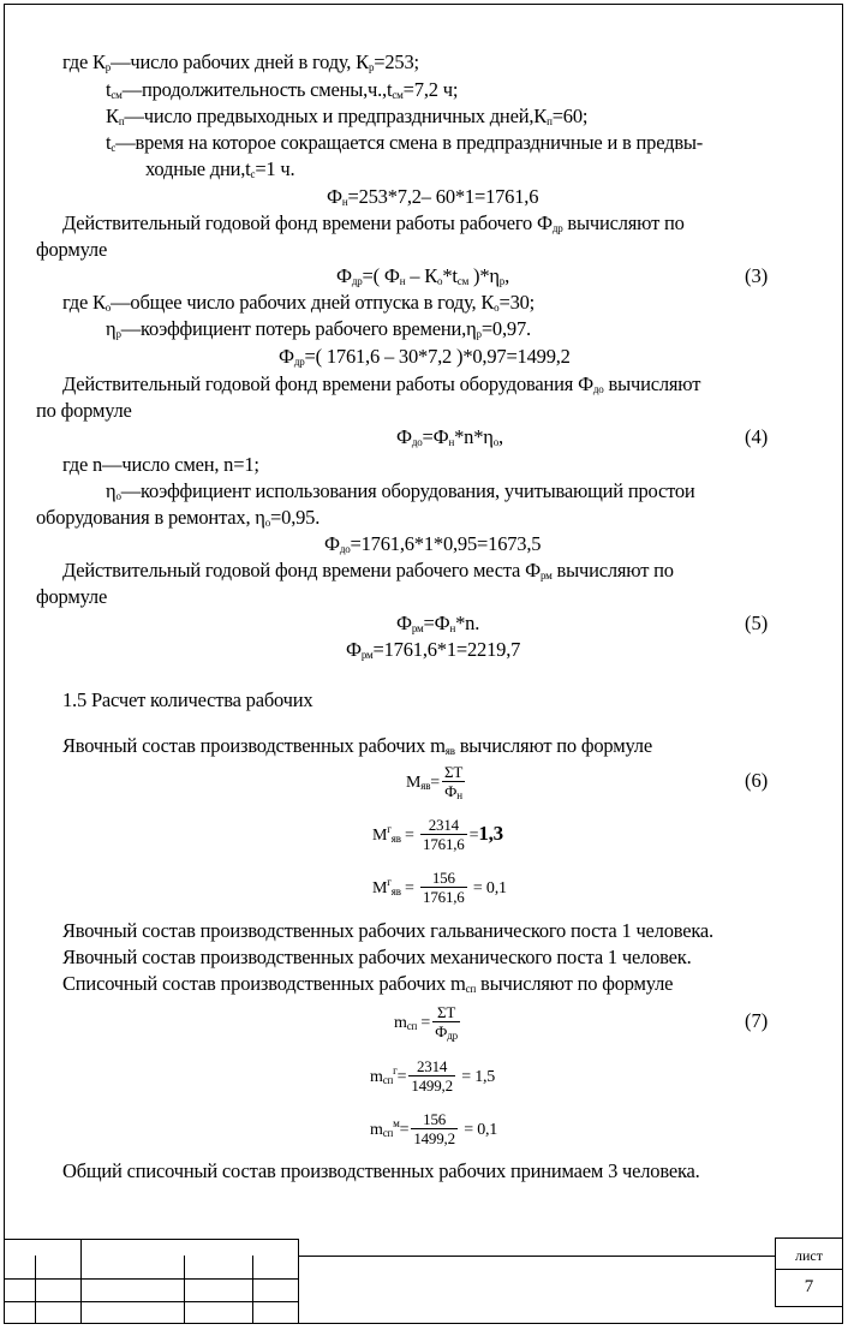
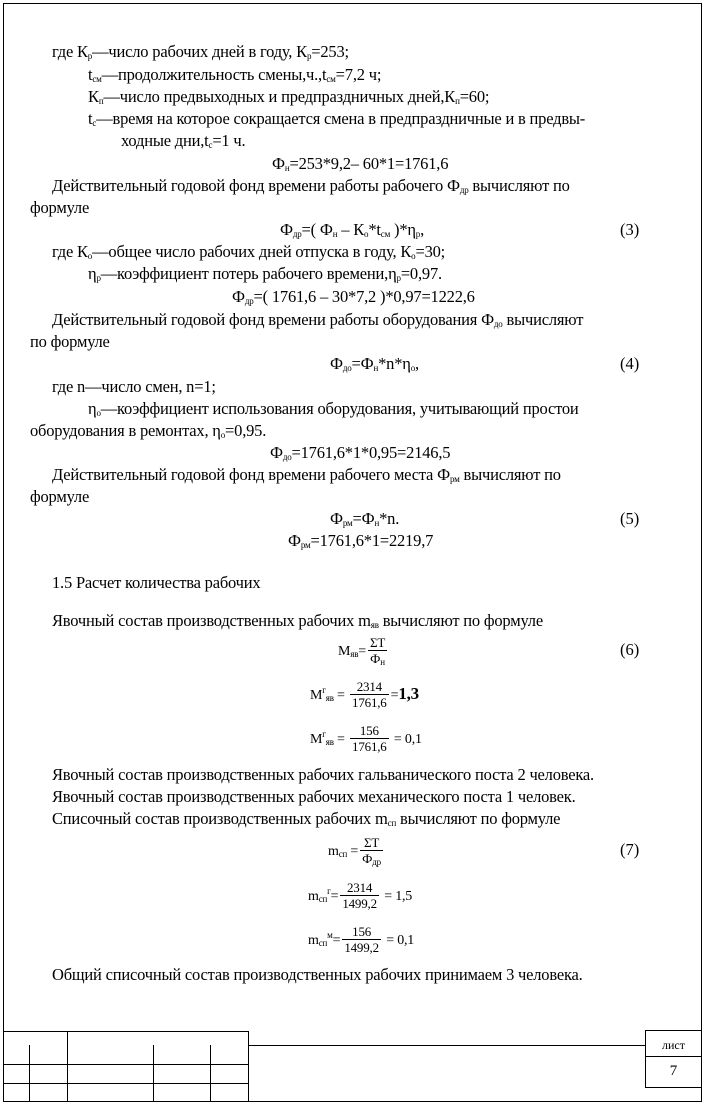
  где Кр—число рабочих дней в году, Кр=253;
  tсм—продолжительность смены,ч.,tсм=7,2 ч;
  Кп—число предвыходных и предпраздничных дней,Кп=60;
  tс—время на которое сокращается смена в предпраздничные и в предвы-
  ходные дни,tс=1 ч.
- Фн=253*7,2– 60*1=1761,6
+ Фн=253*9,2– 60*1=1761,6
  Действительный годовой фонд времени работы рабочего Фдр вычисляют по
  формуле
  Фдр=( Фн – Ко*tсм )*ηр,
  (3)
  где Ко—общее число рабочих дней отпуска в году, Ко=30;
  ηр—коэффициент потерь рабочего времени,ηр=0,97.
- Фдр=( 1761,6 – 30*7,2 )*0,97=1499,2
+ Фдр=( 1761,6 – 30*7,2 )*0,97=1222,6
  Действительный годовой фонд времени работы оборудования Фдо вычисляют
  по формуле
  Фдо=Фн*n*ηо,
  (4)
  где n—число смен, n=1;
  ηо—коэффициент использования оборудования, учитывающий простои
  оборудования в ремонтах, ηо=0,95.
- Фдо=1761,6*1*0,95=1673,5
+ Фдо=1761,6*1*0,95=2146,5
  Действительный годовой фонд времени рабочего места Фрм вычисляют по
  формуле
  Фрм=Фн*n.
  (5)
  Фрм=1761,6*1=2219,7
  1.5 Расчет количества рабочих
  Явочный состав производственных рабочих mяв вычисляют по формуле
  Мяв=
  ΣТ
  Фн
  (6)
  Мгяв =
  2314
  1761,6
  =1,3
  Мгяв =
  156
  1761,6
  = 0,1
- Явочный состав производственных рабочих гальванического поста 1 человека.
+ Явочный состав производственных рабочих гальванического поста 2 человека.
  Явочный состав производственных рабочих механического поста 1 человек.
  Списочный состав производственных рабочих mсп вычисляют по формуле
  mсп =
  ΣТ
  Фдр
  (7)
  mспг=
  2314
  1499,2
  = 1,5
  mспм=
  156
  1499,2
  = 0,1
  Общий списочный состав производственных рабочих принимаем 3 человека.
  лист
  7
